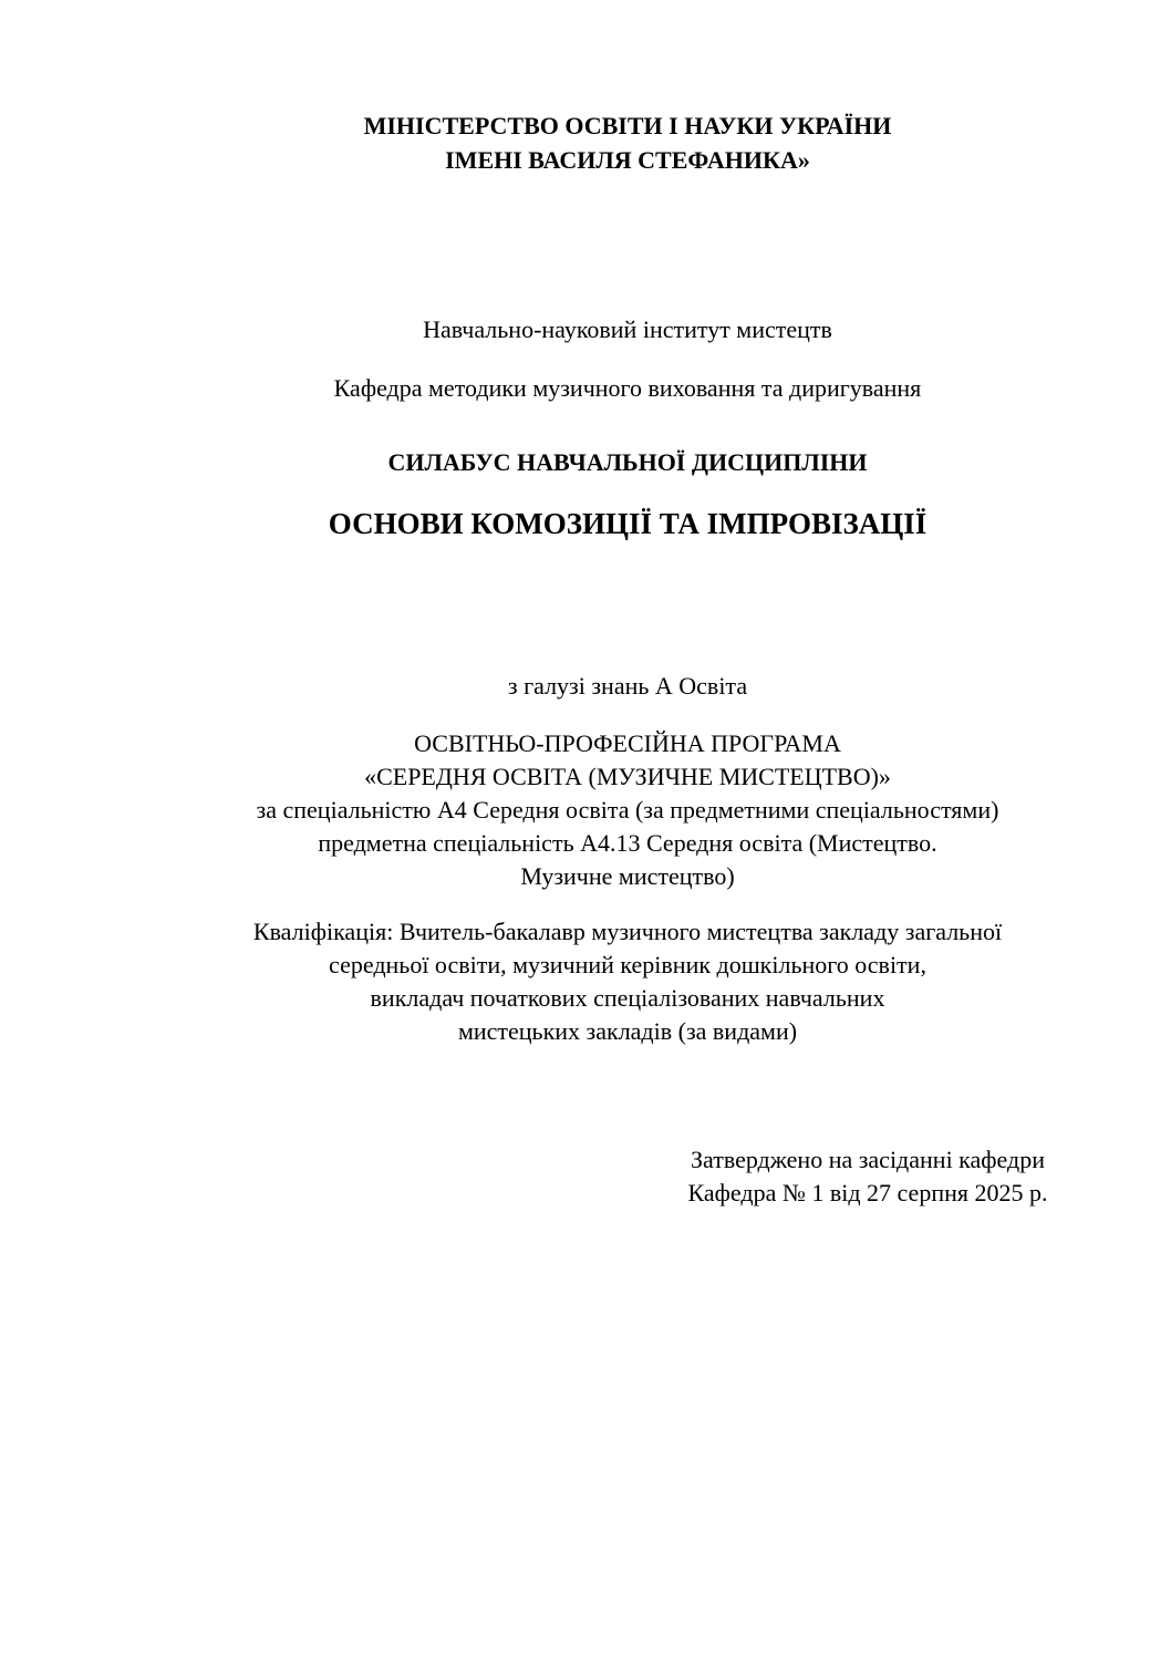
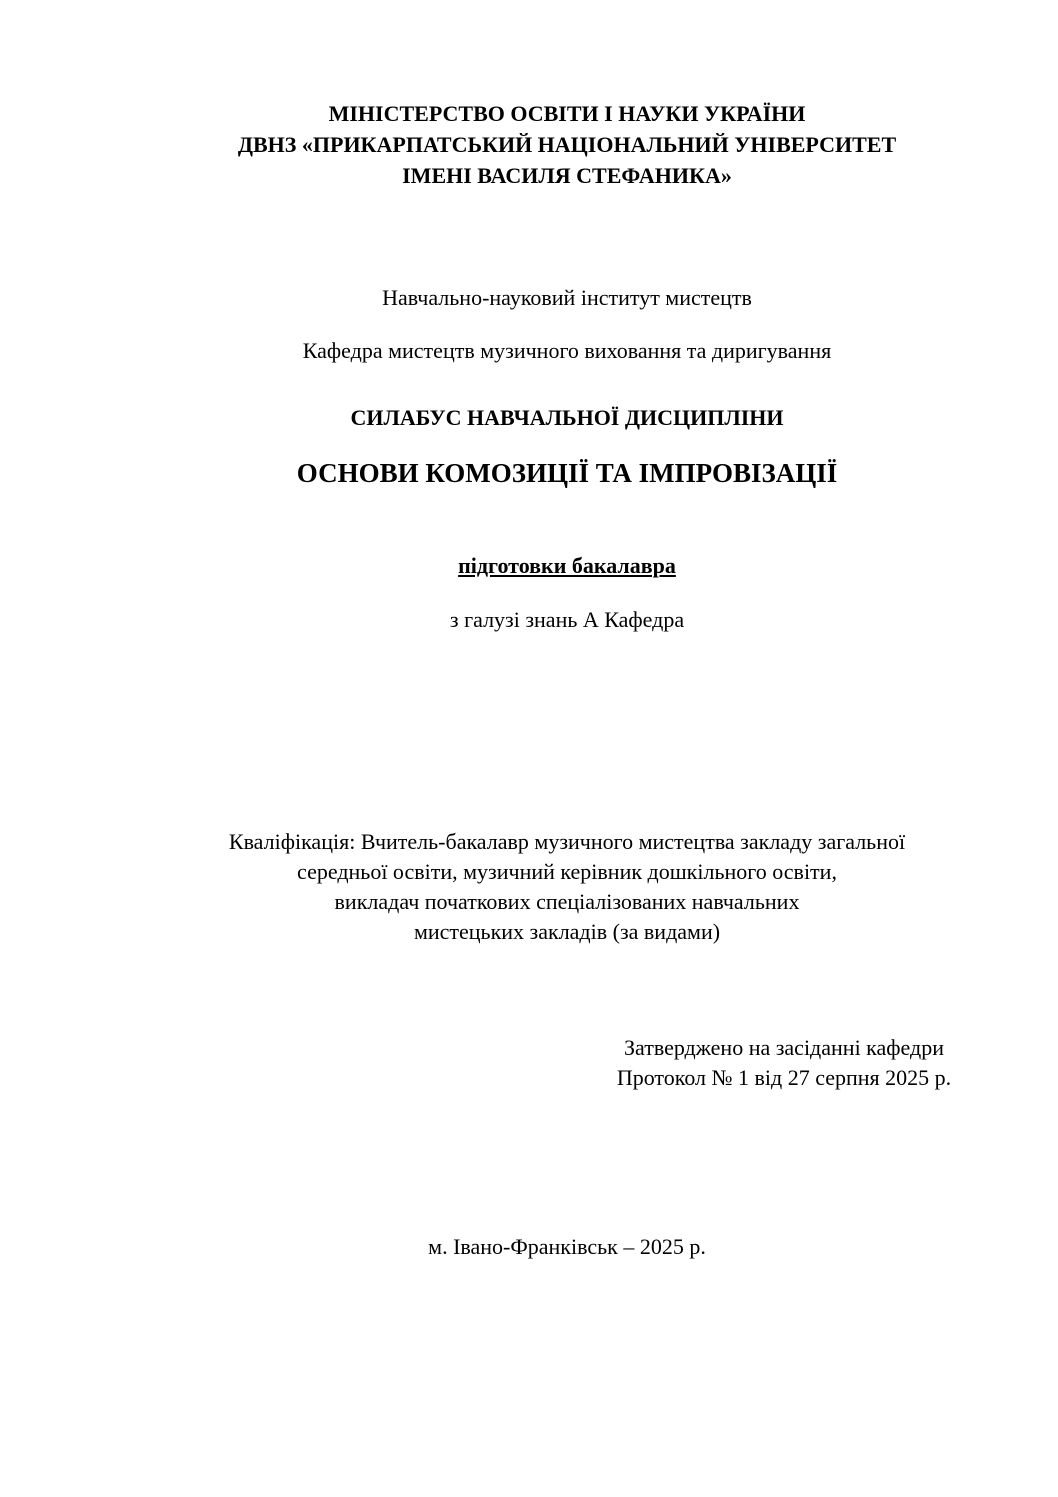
  МІНІСТЕРСТВО ОСВІТИ І НАУКИ УКРАЇНИ
+ ДВНЗ «ПРИКАРПАТСЬКИЙ НАЦІОНАЛЬНИЙ УНІВЕРСИТЕТ
  ІМЕНІ ВАСИЛЯ СТЕФАНИКА»
  Навчально-науковий інститут мистецтв
- Кафедра методики музичного виховання та диригування
+ Кафедра мистецтв музичного виховання та диригування
  СИЛАБУС НАВЧАЛЬНОЇ ДИСЦИПЛІНИ
  ОСНОВИ КОМОЗИЦІЇ ТА ІМПРОВІЗАЦІЇ
+ підготовки бакалавра
- з галузі знань А Освіта
+ з галузі знань А Кафедра
- ОСВІТНЬО-ПРОФЕСІЙНА ПРОГРАМА
- «СЕРЕДНЯ ОСВІТА (МУЗИЧНЕ МИСТЕЦТВО)»
- за спеціальністю А4 Середня освіта (за предметними спеціальностями)
- предметна спеціальність А4.13 Середня освіта (Мистецтво.
- Музичне мистецтво)
  Кваліфікація: Вчитель-бакалавр музичного мистецтва закладу загальної
  середньої освіти, музичний керівник дошкільного освіти,
  викладач початкових спеціалізованих навчальних
  мистецьких закладів (за видами)
  Затверджено на засіданні кафедри
- Кафедра № 1 від 27 серпня 2025 р.
+ Протокол № 1 від 27 серпня 2025 р.
+ м. Івано-Франківськ – 2025 р.
